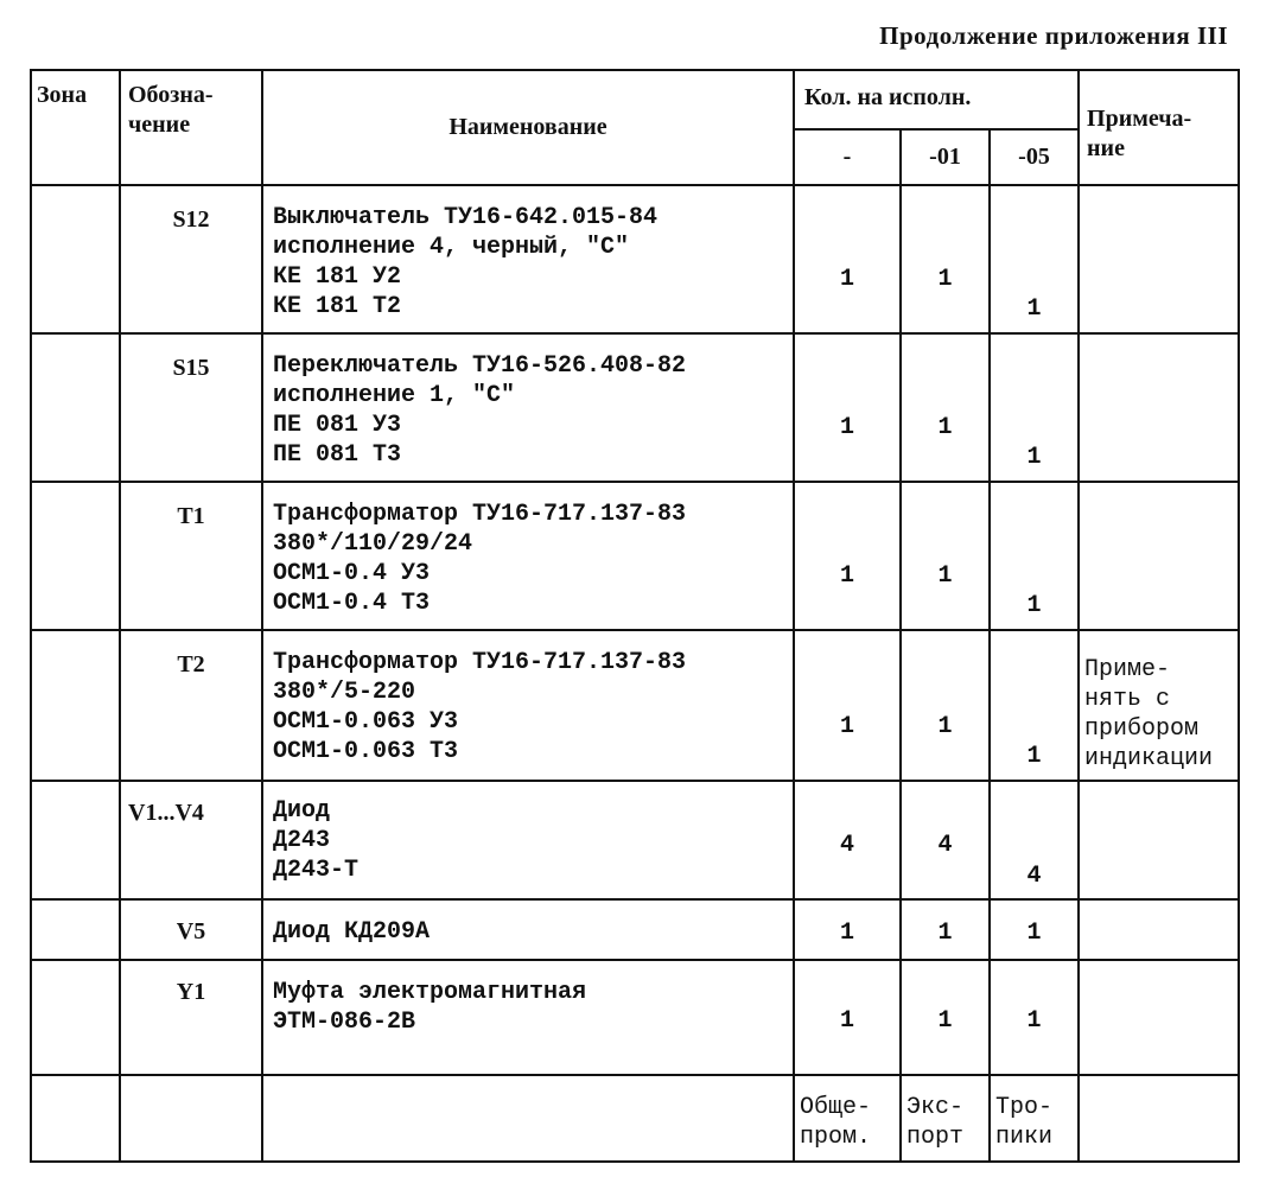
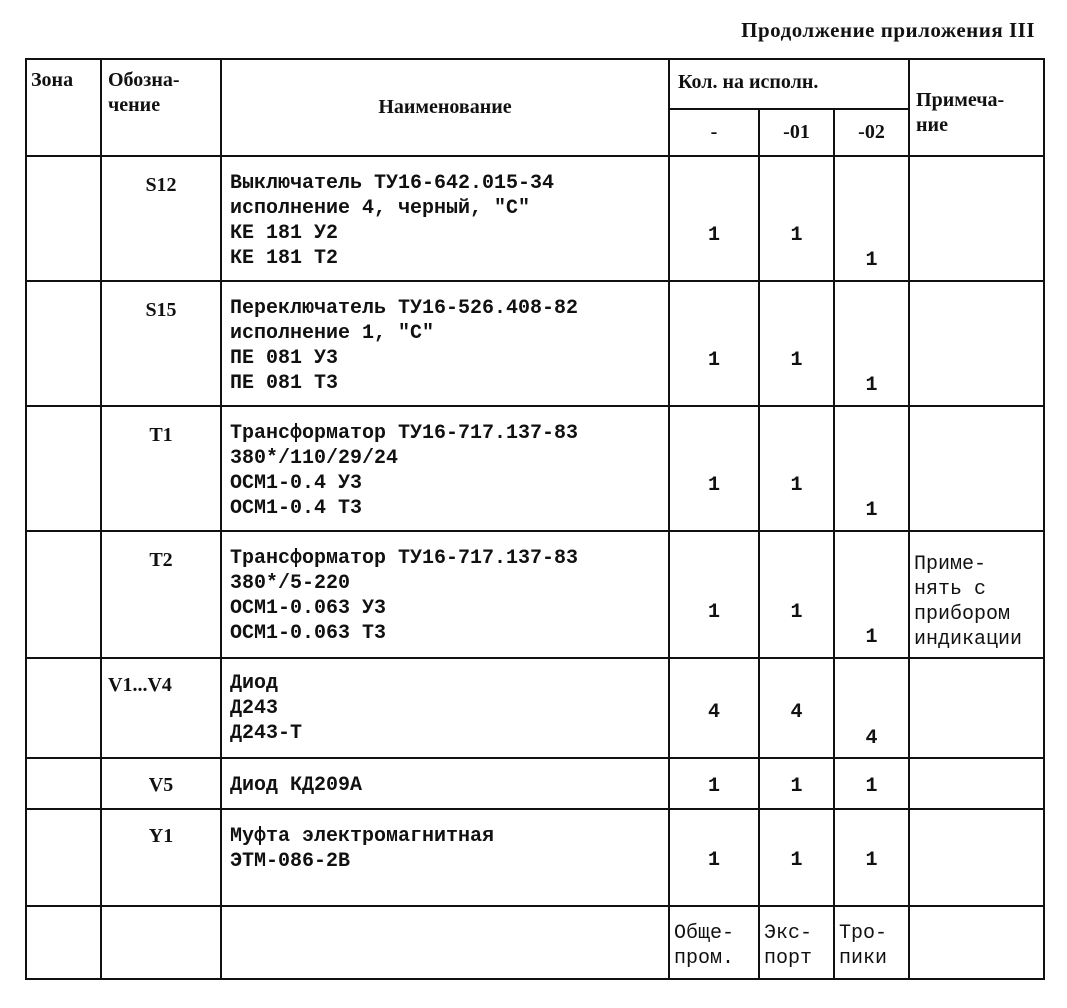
  Продолжение приложения III
  Зона	Обозна- чение	Наименование	Кол. на исполн.	Примеча- ние
- -	-01	-05
+ -	-01	-02
- 	S12	Выключатель ТУ16-642.015-84 исполнение 4, черный, "С" КЕ 181 У2 КЕ 181 Т2	1	1	1
+ 	S12	Выключатель ТУ16-642.015-34 исполнение 4, черный, "С" КЕ 181 У2 КЕ 181 Т2	1	1	1
  	S15	Переключатель ТУ16-526.408-82 исполнение 1, "С" ПЕ 081 У3 ПЕ 081 Т3	1	1	1
  	T1	Трансформатор ТУ16-717.137-83 380*/110/29/24 ОСМ1-0.4 У3 ОСМ1-0.4 Т3	1	1	1
  	T2	Трансформатор ТУ16-717.137-83 380*/5-220 ОСМ1-0.063 У3 ОСМ1-0.063 Т3	1	1	1	Приме- нять с прибором индикации
  	V1...V4	Диод Д243 Д243-Т	4	4	4
  	V5	Диод КД209А	1	1	1
  	Y1	Муфта электромагнитная ЭТМ-086-2В	1	1	1
  			Обще- пром.	Экс- порт	Тро- пики
